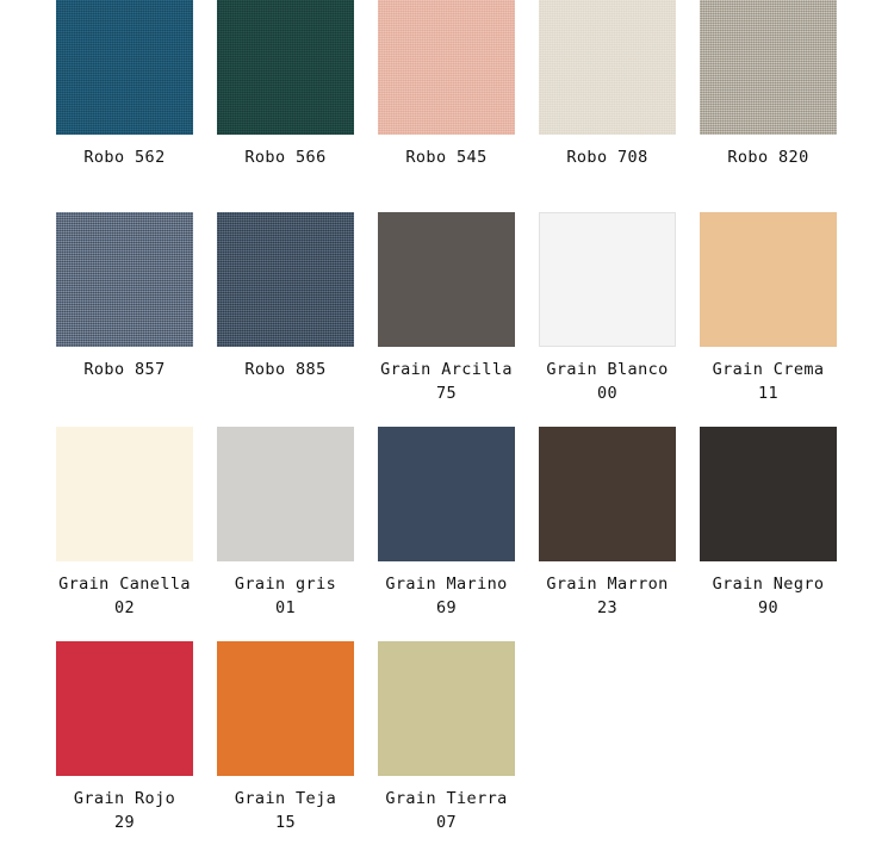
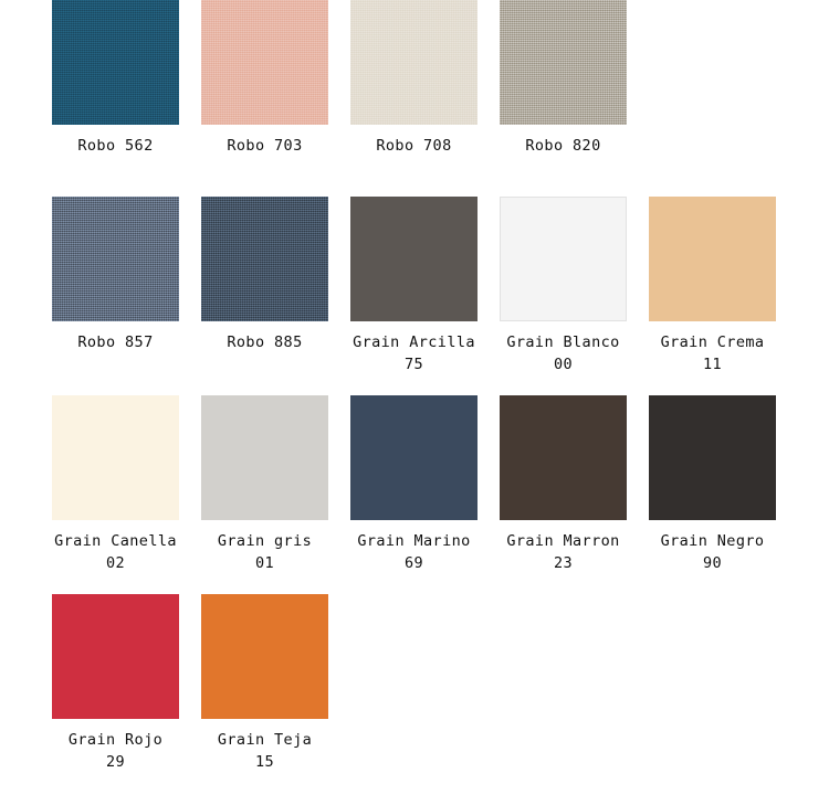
  Robo 562
- Robo 566
- Robo 545
+ Robo 703
  Robo 708
  Robo 820
  Robo 857
  Robo 885
  Grain Arcilla
  75
  Grain Blanco
  00
  Grain Crema
  11
  Grain Canella
  02
  Grain gris
  01
  Grain Marino
  69
  Grain Marron
  23
  Grain Negro
  90
  Grain Rojo
  29
  Grain Teja
  15
- Grain Tierra
- 07
